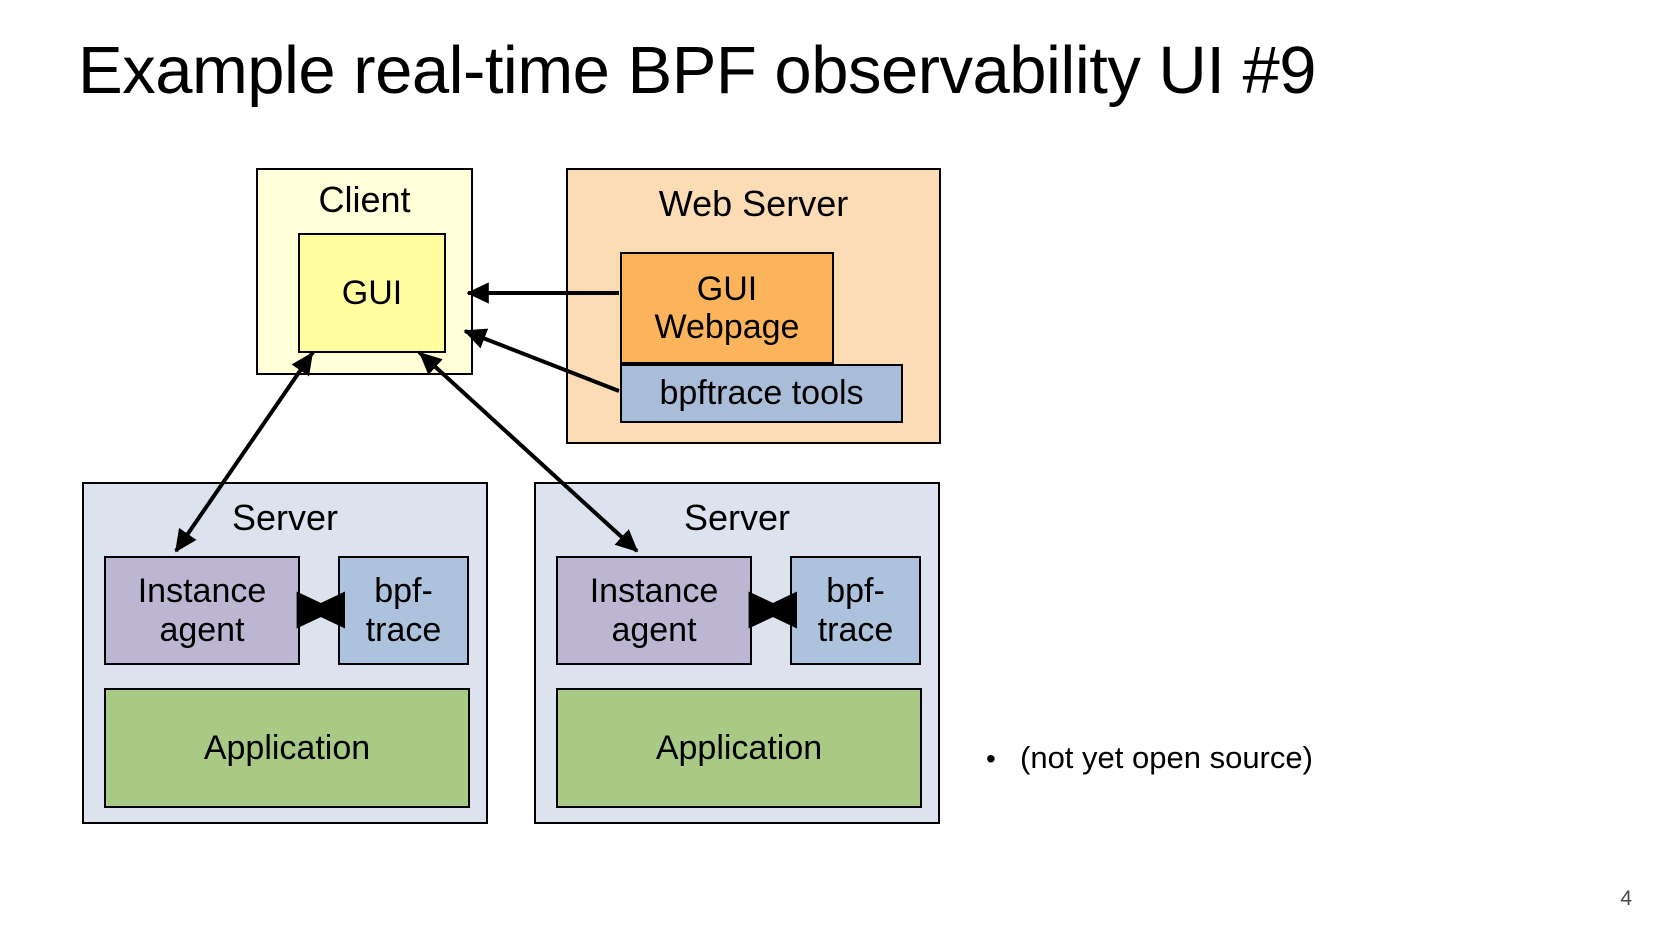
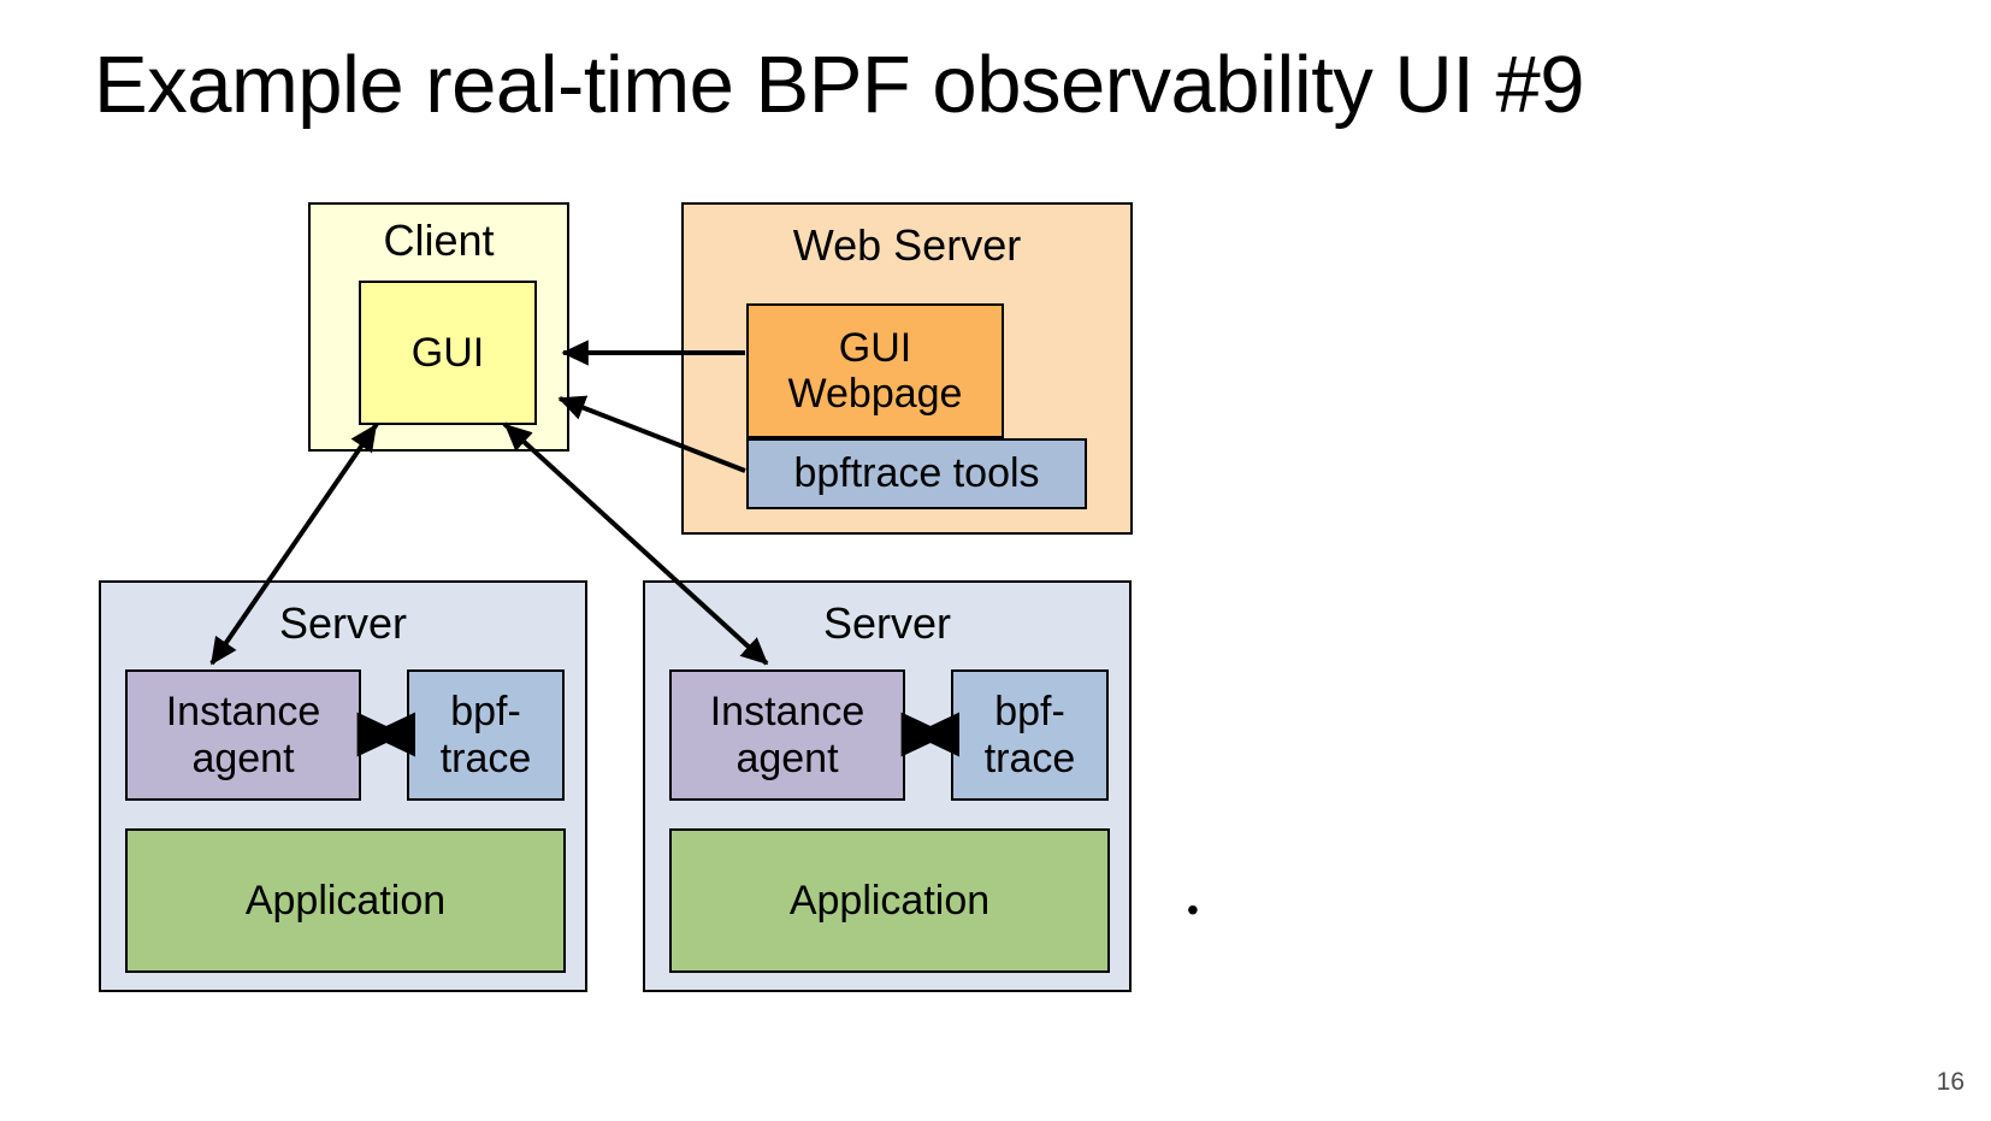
  Example real-time BPF observability UI #9
  Client
  GUI
  Web Server
  GUI
  Webpage
  bpftrace tools
  Server
  Instance
  agent
  bpf-
  trace
  Application
  Server
  Instance
  agent
  bpf-
  trace
  Application
  •
- (not yet open source)
- 4
+ 16
